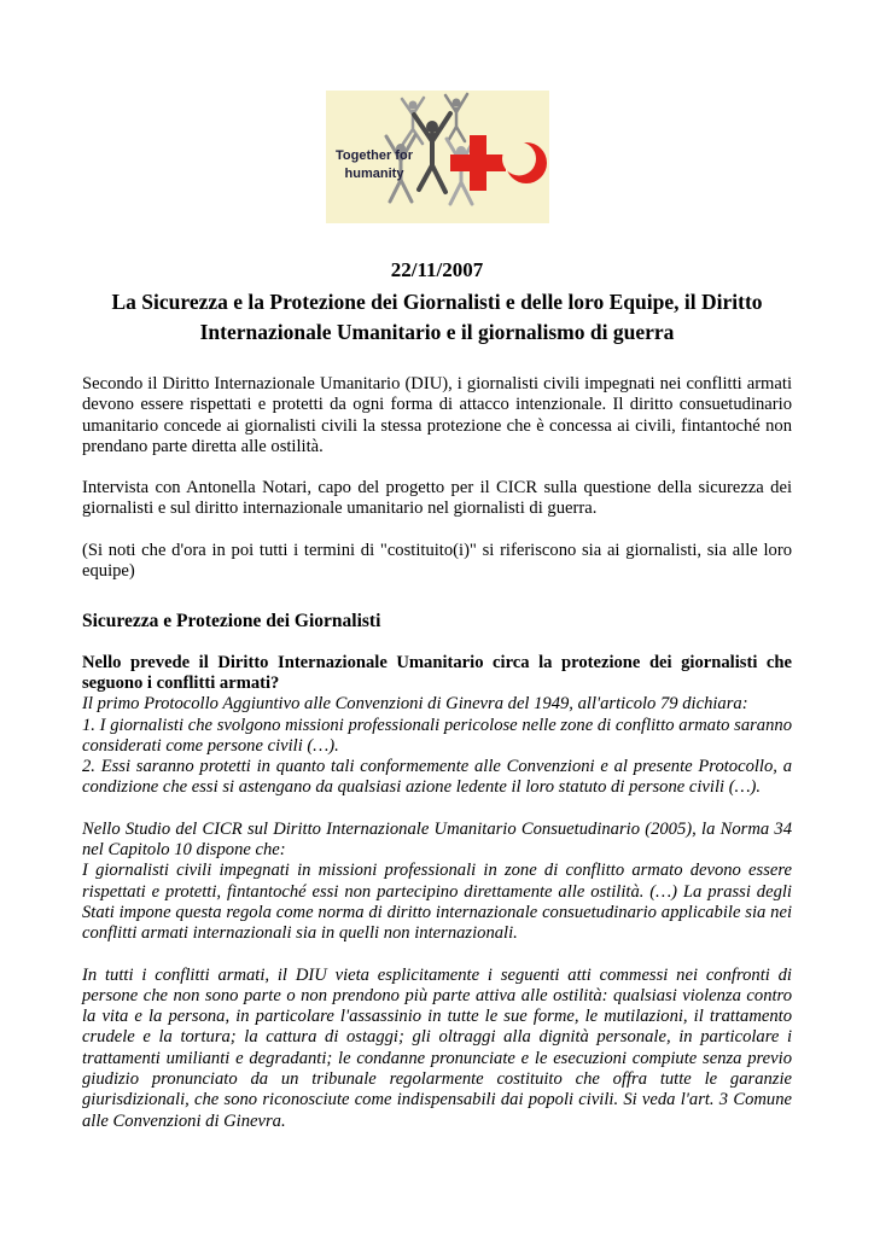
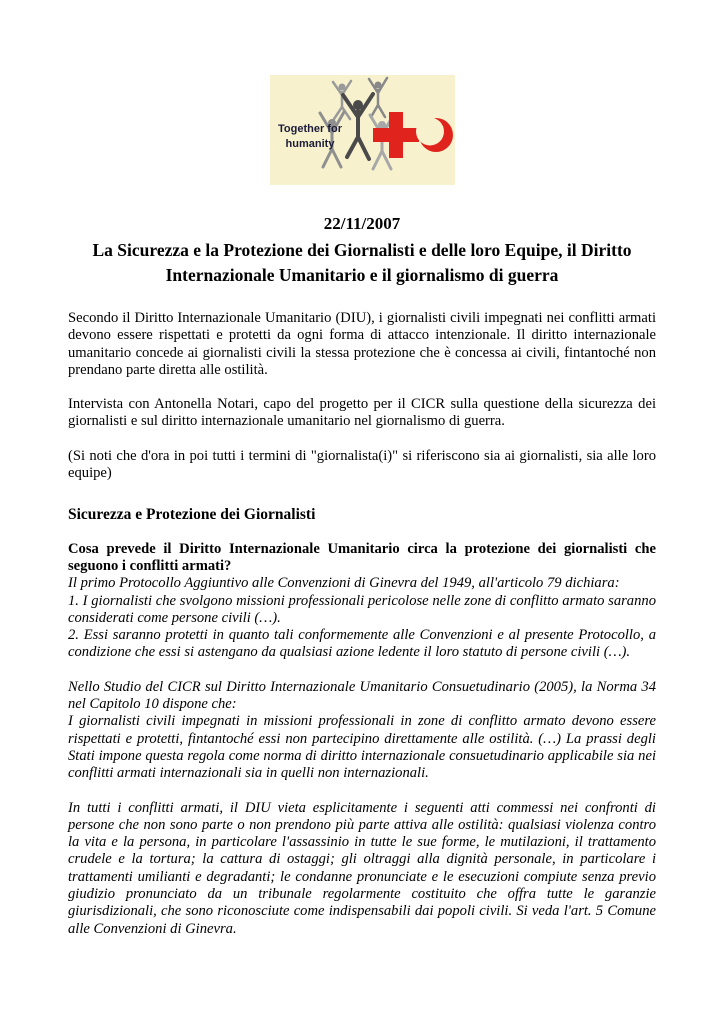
  Together for
  humanity
  22/11/2007
  La Sicurezza e la Protezione dei Giornalisti e delle loro Equipe, il Diritto Internazionale Umanitario e il giornalismo di guerra
- Secondo il Diritto Internazionale Umanitario (DIU), i giornalisti civili impegnati nei conflitti armati devono essere rispettati e protetti da ogni forma di attacco intenzionale. Il diritto consuetudinario umanitario concede ai giornalisti civili la stessa protezione che è concessa ai civili, fintantoché non prendano parte diretta alle ostilità.
+ Secondo il Diritto Internazionale Umanitario (DIU), i giornalisti civili impegnati nei conflitti armati devono essere rispettati e protetti da ogni forma di attacco intenzionale. Il diritto internazionale umanitario concede ai giornalisti civili la stessa protezione che è concessa ai civili, fintantoché non prendano parte diretta alle ostilità.
- Intervista con Antonella Notari, capo del progetto per il CICR sulla questione della sicurezza dei giornalisti e sul diritto internazionale umanitario nel giornalisti di guerra.
+ Intervista con Antonella Notari, capo del progetto per il CICR sulla questione della sicurezza dei giornalisti e sul diritto internazionale umanitario nel giornalismo di guerra.
- (Si noti che d'ora in poi tutti i termini di "costituito(i)" si riferiscono sia ai giornalisti, sia alle loro equipe)
+ (Si noti che d'ora in poi tutti i termini di "giornalista(i)" si riferiscono sia ai giornalisti, sia alle loro equipe)
  Sicurezza e Protezione dei Giornalisti
- Nello prevede il Diritto Internazionale Umanitario circa la protezione dei giornalisti che seguono i conflitti armati?
+ Cosa prevede il Diritto Internazionale Umanitario circa la protezione dei giornalisti che seguono i conflitti armati?
  Il primo Protocollo Aggiuntivo alle Convenzioni di Ginevra del 1949, all'articolo 79 dichiara:
  1. I giornalisti che svolgono missioni professionali pericolose nelle zone di conflitto armato saranno considerati come persone civili (…).
  2. Essi saranno protetti in quanto tali conformemente alle Convenzioni e al presente Protocollo, a condizione che essi si astengano da qualsiasi azione ledente il loro statuto di persone civili (…).
  Nello Studio del CICR sul Diritto Internazionale Umanitario Consuetudinario (2005), la Norma 34 nel Capitolo 10 dispone che:
  I giornalisti civili impegnati in missioni professionali in zone di conflitto armato devono essere rispettati e protetti, fintantoché essi non partecipino direttamente alle ostilità. (…) La prassi degli Stati impone questa regola come norma di diritto internazionale consuetudinario applicabile sia nei conflitti armati internazionali sia in quelli non internazionali.
- In tutti i conflitti armati, il DIU vieta esplicitamente i seguenti atti commessi nei confronti di persone che non sono parte o non prendono più parte attiva alle ostilità: qualsiasi violenza contro la vita e la persona, in particolare l'assassinio in tutte le sue forme, le mutilazioni, il trattamento crudele e la tortura; la cattura di ostaggi; gli oltraggi alla dignità personale, in particolare i trattamenti umilianti e degradanti; le condanne pronunciate e le esecuzioni compiute senza previo giudizio pronunciato da un tribunale regolarmente costituito che offra tutte le garanzie giurisdizionali, che sono riconosciute come indispensabili dai popoli civili. Si veda l'art. 3 Comune alle Convenzioni di Ginevra.
+ In tutti i conflitti armati, il DIU vieta esplicitamente i seguenti atti commessi nei confronti di persone che non sono parte o non prendono più parte attiva alle ostilità: qualsiasi violenza contro la vita e la persona, in particolare l'assassinio in tutte le sue forme, le mutilazioni, il trattamento crudele e la tortura; la cattura di ostaggi; gli oltraggi alla dignità personale, in particolare i trattamenti umilianti e degradanti; le condanne pronunciate e le esecuzioni compiute senza previo giudizio pronunciato da un tribunale regolarmente costituito che offra tutte le garanzie giurisdizionali, che sono riconosciute come indispensabili dai popoli civili. Si veda l'art. 5 Comune alle Convenzioni di Ginevra.
